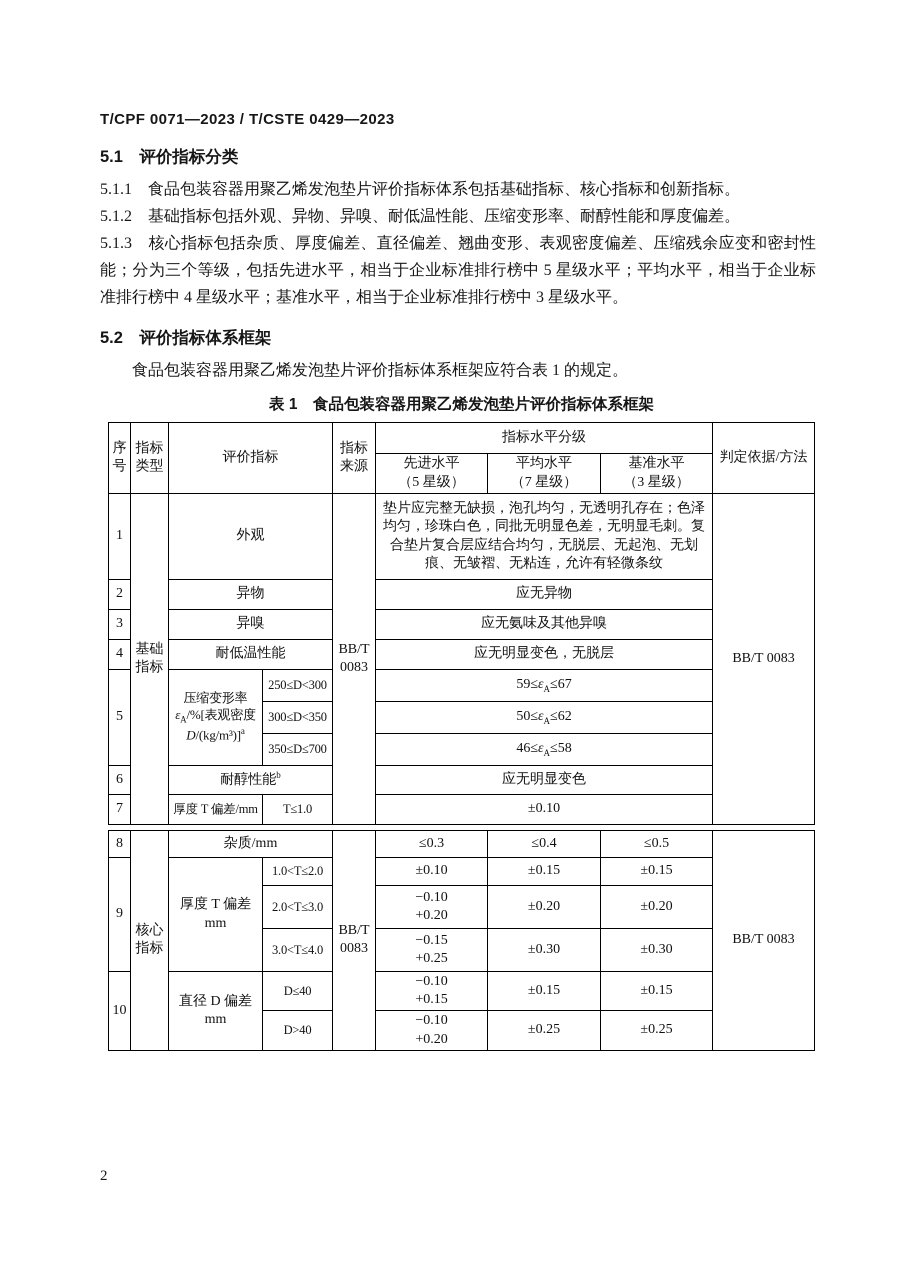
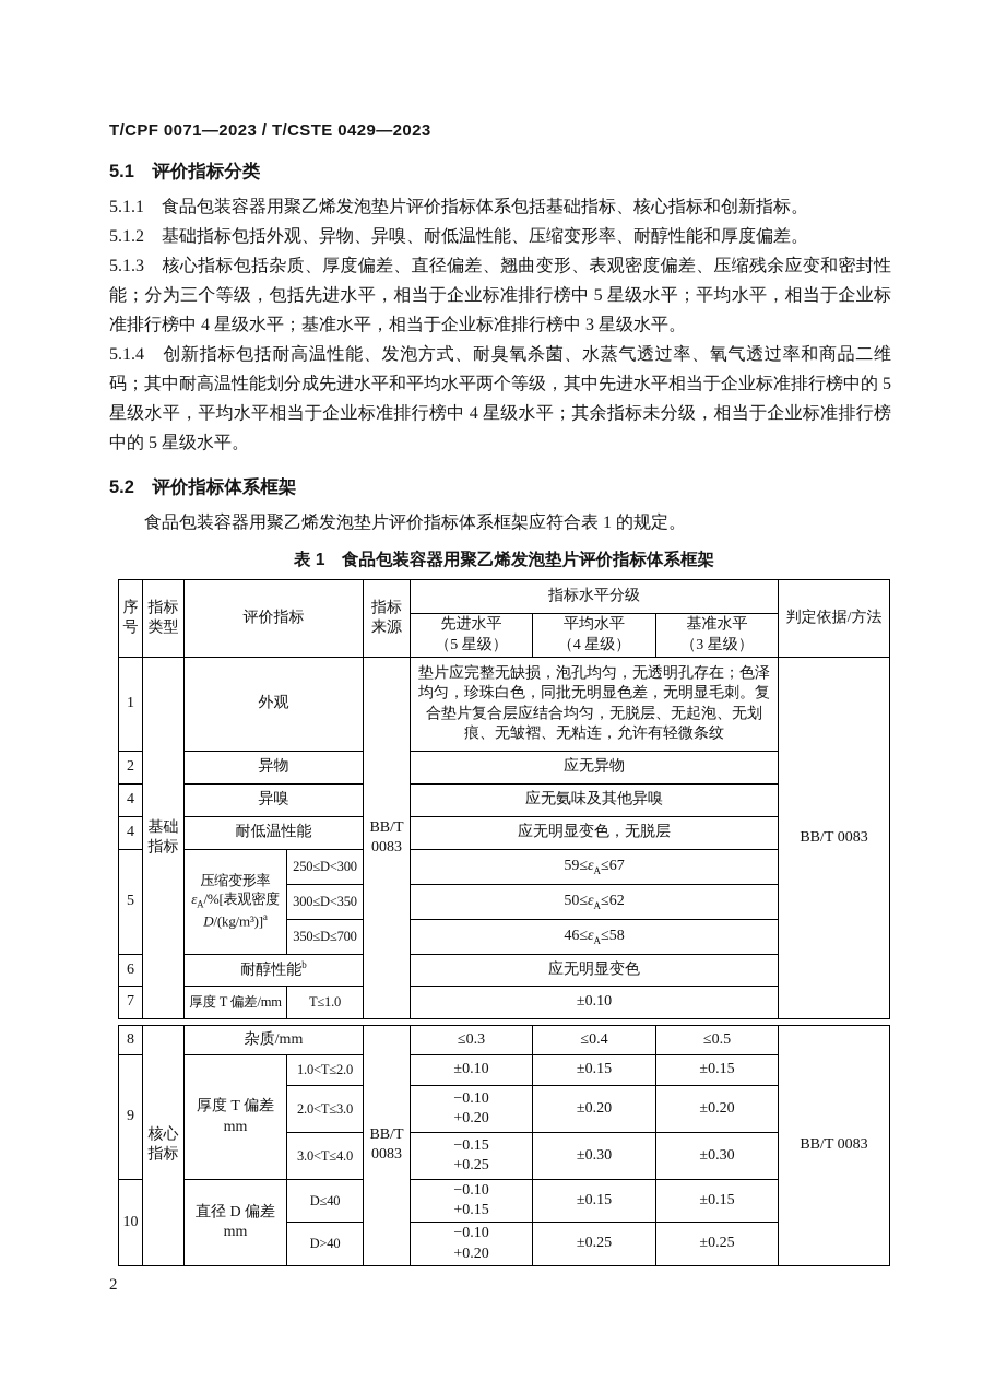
  T/CPF 0071—2023 / T/CSTE 0429—2023
  5.1 评价指标分类
  5.1.1 食品包装容器用聚乙烯发泡垫片评价指标体系包括基础指标、核心指标和创新指标。
  5.1.2 基础指标包括外观、异物、异嗅、耐低温性能、压缩变形率、耐醇性能和厚度偏差。
  5.1.3 核心指标包括杂质、厚度偏差、直径偏差、翘曲变形、表观密度偏差、压缩残余应变和密封性能；分为三个等级，包括先进水平，相当于企业标准排行榜中 5 星级水平；平均水平，相当于企业标准排行榜中 4 星级水平；基准水平，相当于企业标准排行榜中 3 星级水平。
+ 5.1.4 创新指标包括耐高温性能、发泡方式、耐臭氧杀菌、水蒸气透过率、氧气透过率和商品二维码；其中耐高温性能划分成先进水平和平均水平两个等级，其中先进水平相当于企业标准排行榜中的 5 星级水平，平均水平相当于企业标准排行榜中 4 星级水平；其余指标未分级，相当于企业标准排行榜中的 5 星级水平。
  5.2 评价指标体系框架
  食品包装容器用聚乙烯发泡垫片评价指标体系框架应符合表 1 的规定。
  表 1 食品包装容器用聚乙烯发泡垫片评价指标体系框架
  序 号	指标 类型	评价指标	指标 来源	指标水平分级	判定依据/方法
- 先进水平 （5 星级）	平均水平 （7 星级）	基准水平 （3 星级）
+ 先进水平 （5 星级）	平均水平 （4 星级）	基准水平 （3 星级）
  1	基础 指标	外观	BB/T 0083	垫片应完整无缺损，泡孔均匀，无透明孔存在；色泽均匀，珍珠白色，同批无明显色差，无明显毛刺。复合垫片复合层应结合均匀，无脱层、无起泡、无划痕、无皱褶、无粘连，允许有轻微条纹	BB/T 0083
  2	异物	应无异物
- 3	异嗅	应无氨味及其他异嗅
+ 4	异嗅	应无氨味及其他异嗅
  4	耐低温性能	应无明显变色，无脱层
  5	压缩变形率 εA/%[表观密度 D/(kg/m³)]a	250≤D<300	59≤εA≤67
  300≤D<350	50≤εA≤62
  350≤D≤700	46≤εA≤58
  6	耐醇性能b	应无明显变色
  7	厚度 T 偏差/mm	T≤1.0	±0.10
  8	核心 指标	杂质/mm	BB/T 0083	≤0.3	≤0.4	≤0.5	BB/T 0083
  9	厚度 T 偏差 mm	1.0<T≤2.0	±0.10	±0.15	±0.15
  2.0<T≤3.0	−0.10 +0.20	±0.20	±0.20
  3.0<T≤4.0	−0.15 +0.25	±0.30	±0.30
  10	直径 D 偏差 mm	D≤40	−0.10 +0.15	±0.15	±0.15
  D>40	−0.10 +0.20	±0.25	±0.25
  2
